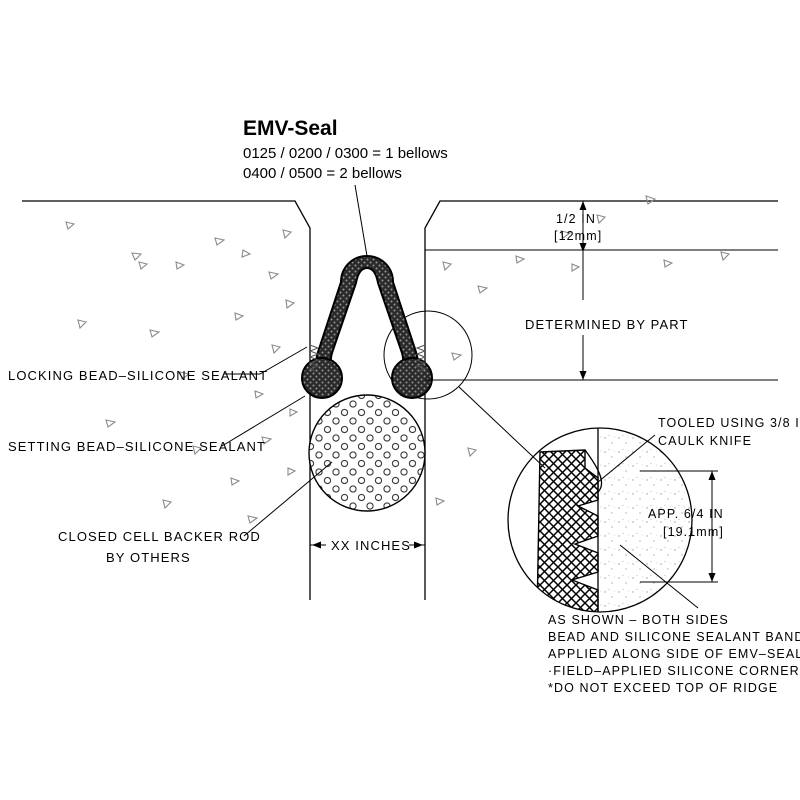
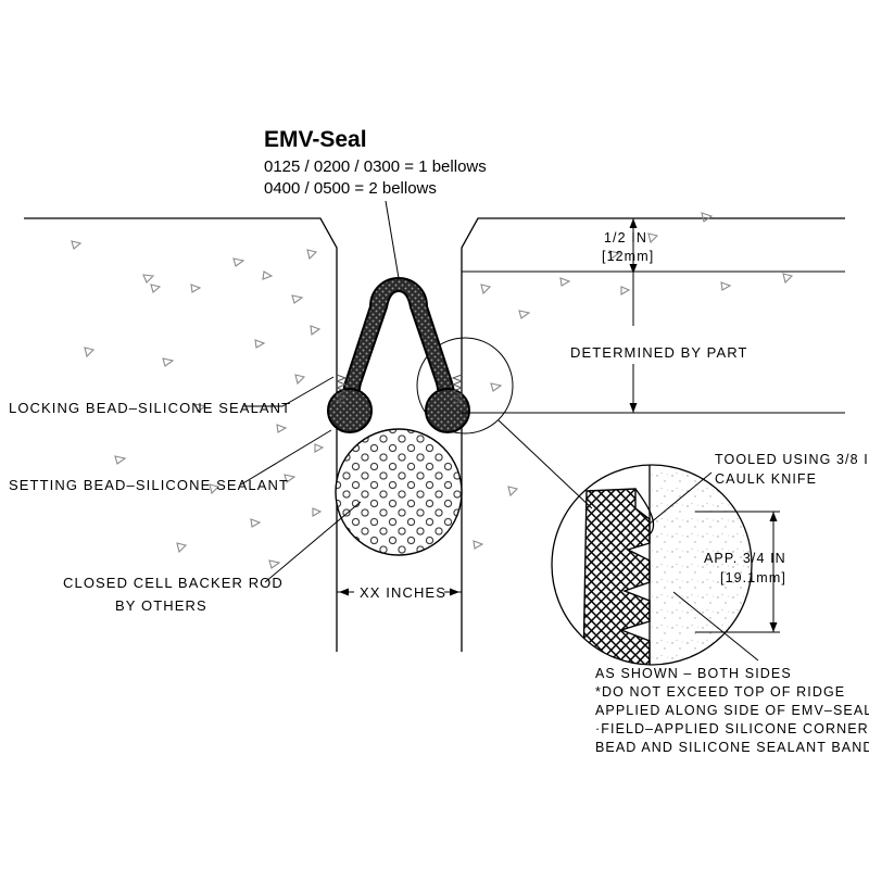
  EMV-Seal
  0125 / 0200 / 0300 = 1 bellows
  0400 / 0500 = 2 bellows
  1/2 IN
  [12mm]
  DETERMINED BY PART
  XX INCHES
- APP. 6/4 IN
+ APP. 3/4 IN
  [19.1mm]
  LOCKING BEAD–SILICONE SEALANT
  SETTING BEAD–SILICONE SEALANT
  CLOSED CELL BACKER ROD
  BY OTHERS
  TOOLED USING 3/8 I
  CAULK KNIFE
  AS SHOWN – BOTH SIDES
- BEAD AND SILICONE SEALANT BAND
+ *DO NOT EXCEED TOP OF RIDGE
  APPLIED ALONG SIDE OF EMV–SEAL
  ·FIELD–APPLIED SILICONE CORNER
- *DO NOT EXCEED TOP OF RIDGE
+ BEAD AND SILICONE SEALANT BAND
